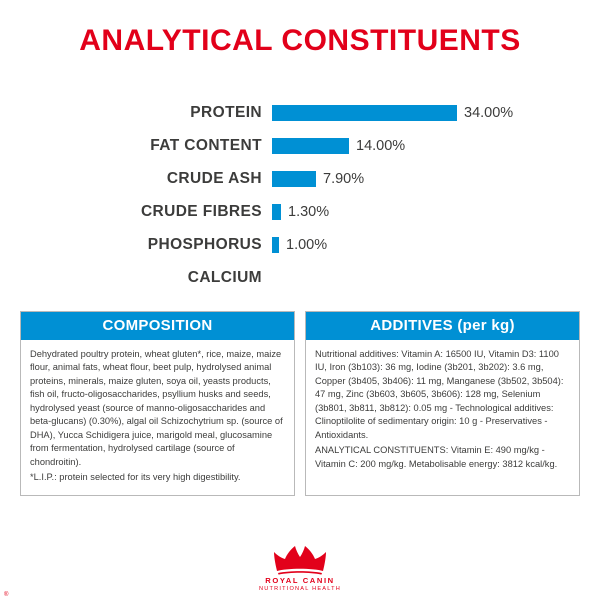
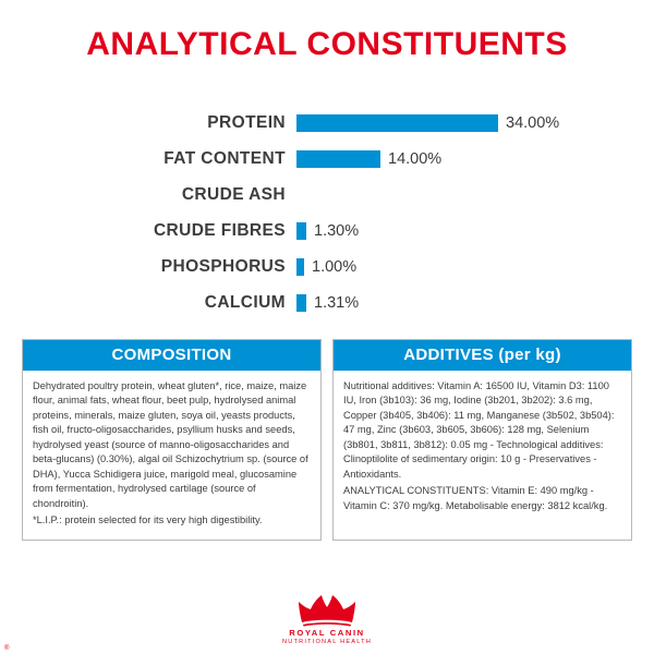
  ANALYTICAL CONSTITUENTS
  PROTEIN
  34.00%
  FAT CONTENT
  14.00%
  CRUDE ASH
- 7.90%
  CRUDE FIBRES
  1.30%
  PHOSPHORUS
  1.00%
  CALCIUM
+ 1.31%
  COMPOSITION
  Dehydrated poultry protein, wheat gluten*, rice, maize, maize flour, animal fats, wheat flour, beet pulp, hydrolysed animal proteins, minerals, maize gluten, soya oil, yeasts products, fish oil, fructo-oligosaccharides, psyllium husks and seeds, hydrolysed yeast (source of manno-oligosaccharides and beta-glucans) (0.30%), algal oil Schizochytrium sp. (source of DHA), Yucca Schidigera juice, marigold meal, glucosamine from fermentation, hydrolysed cartilage (source of chondroitin).
  *L.I.P.: protein selected for its very high digestibility.
  ADDITIVES (per kg)
  Nutritional additives: Vitamin A: 16500 IU, Vitamin D3: 1100 IU, Iron (3b103): 36 mg, Iodine (3b201, 3b202): 3.6 mg, Copper (3b405, 3b406): 11 mg, Manganese (3b502, 3b504): 47 mg, Zinc (3b603, 3b605, 3b606): 128 mg, Selenium (3b801, 3b811, 3b812): 0.05 mg - Technological additives: Clinoptilolite of sedimentary origin: 10 g - Preservatives - Antioxidants.
- ANALYTICAL CONSTITUENTS: Vitamin E: 490 mg/kg - Vitamin C: 200 mg/kg. Metabolisable energy: 3812 kcal/kg.
+ ANALYTICAL CONSTITUENTS: Vitamin E: 490 mg/kg - Vitamin C: 370 mg/kg. Metabolisable energy: 3812 kcal/kg.
  ROYAL CANIN
